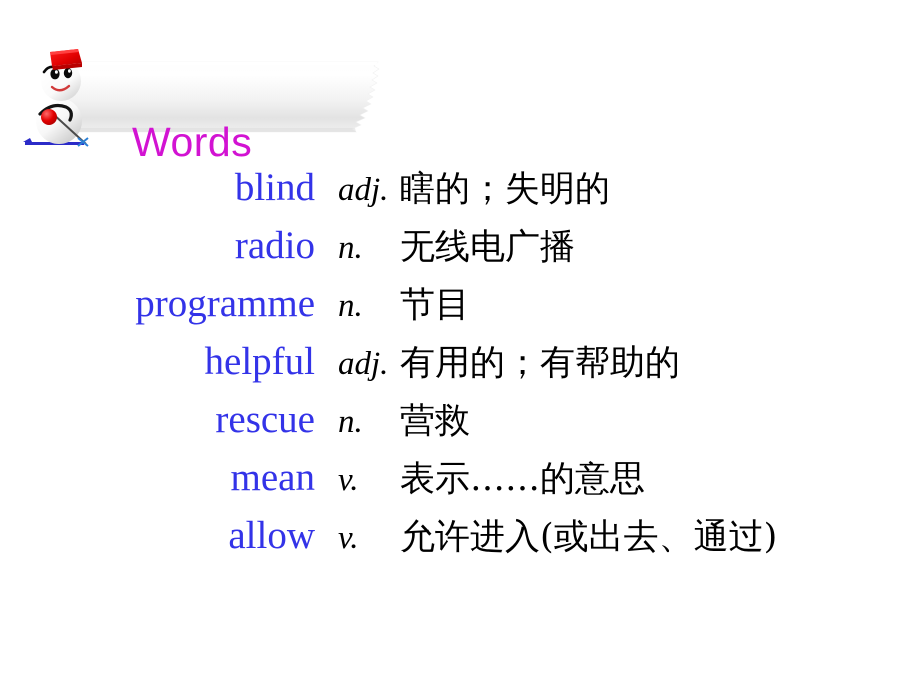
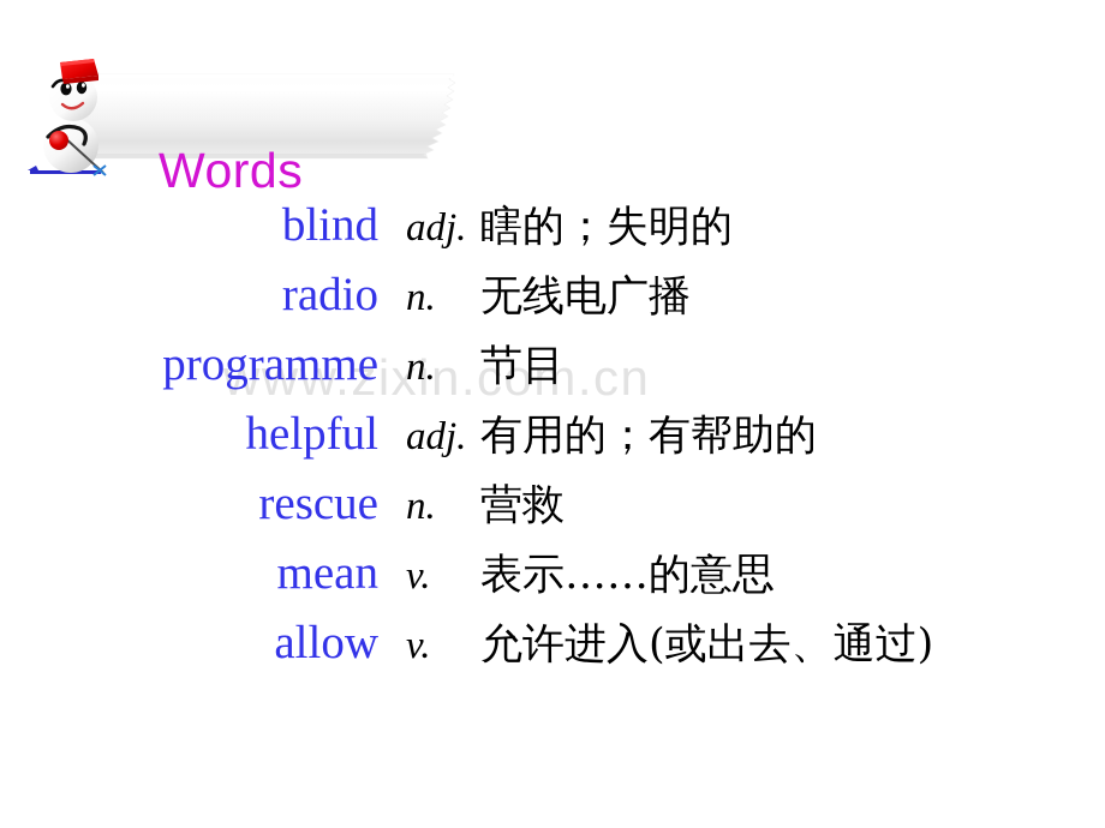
+ www.zixin.com.cn
  Words
  blind	adj.	瞎的；失明的
  radio	n.	无线电广播
  programme	n.	节目
  helpful	adj.	有用的；有帮助的
  rescue	n.	营救
  mean	v.	表示……的意思
  allow	v.	允许进入(或出去、通过)
